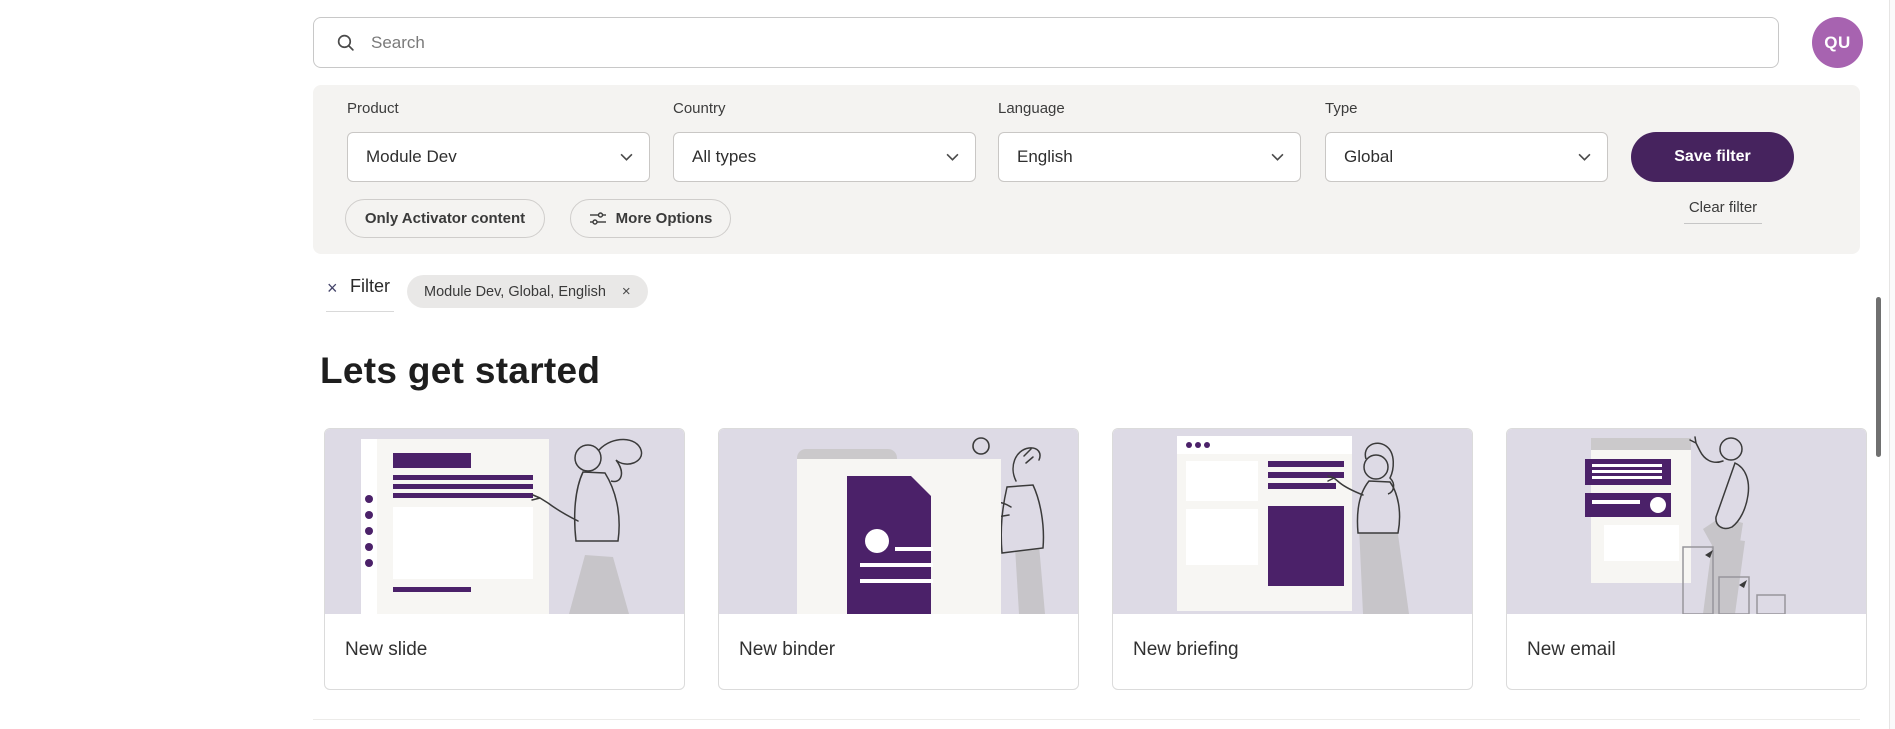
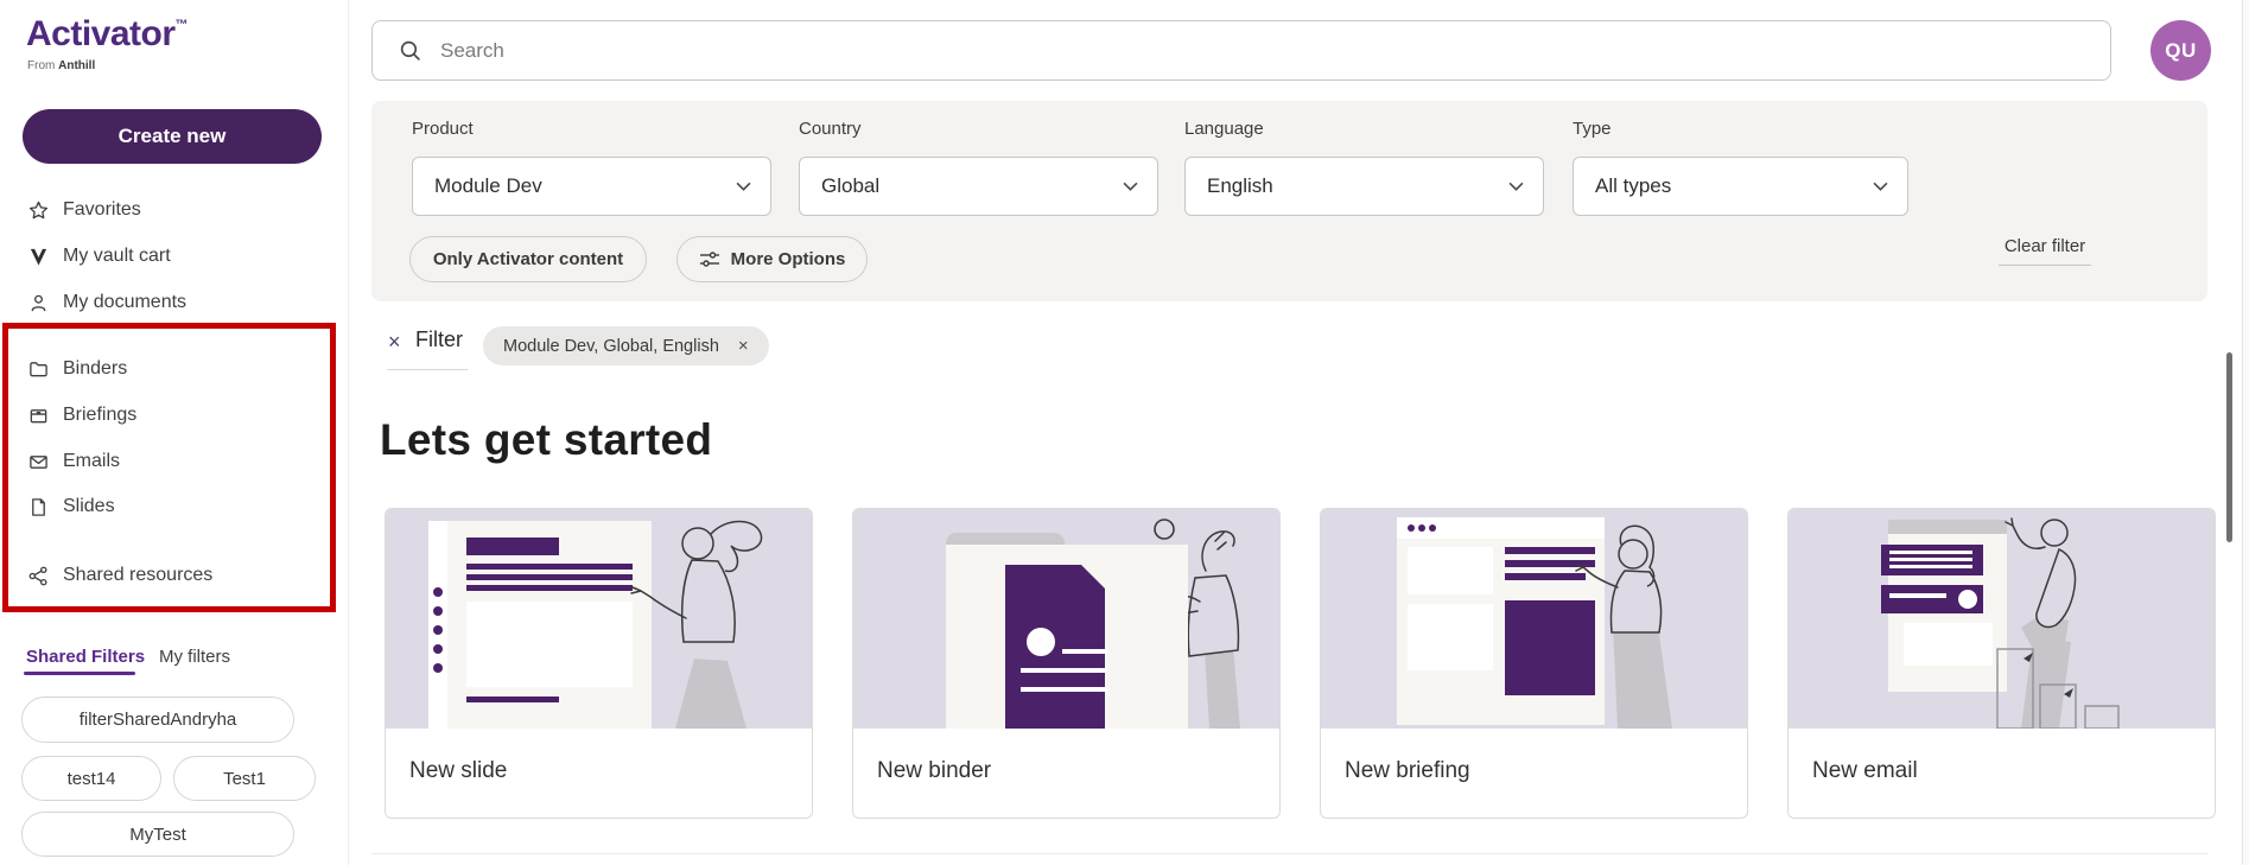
+ Activator™
+ From Anthill
+ Create new
+ Favorites
+ My vault cart
+ My documents
+ Binders
+ Briefings
+ Emails
+ Slides
+ Shared resources
+ Shared Filters
+ My filters
+ filterSharedAndryha
+ test14
+ Test1
+ MyTest
  Search
  QU
  Product
  Country
  Language
  Type
  Module Dev
- All types
+ Global
  English
- Global
+ All types
- Save filter
  Clear filter
  Only Activator content
  More Options
  ×
  Filter
  Module Dev, Global, English
  ×
  Lets get started
  New slide
  New binder
  New briefing
  New email
